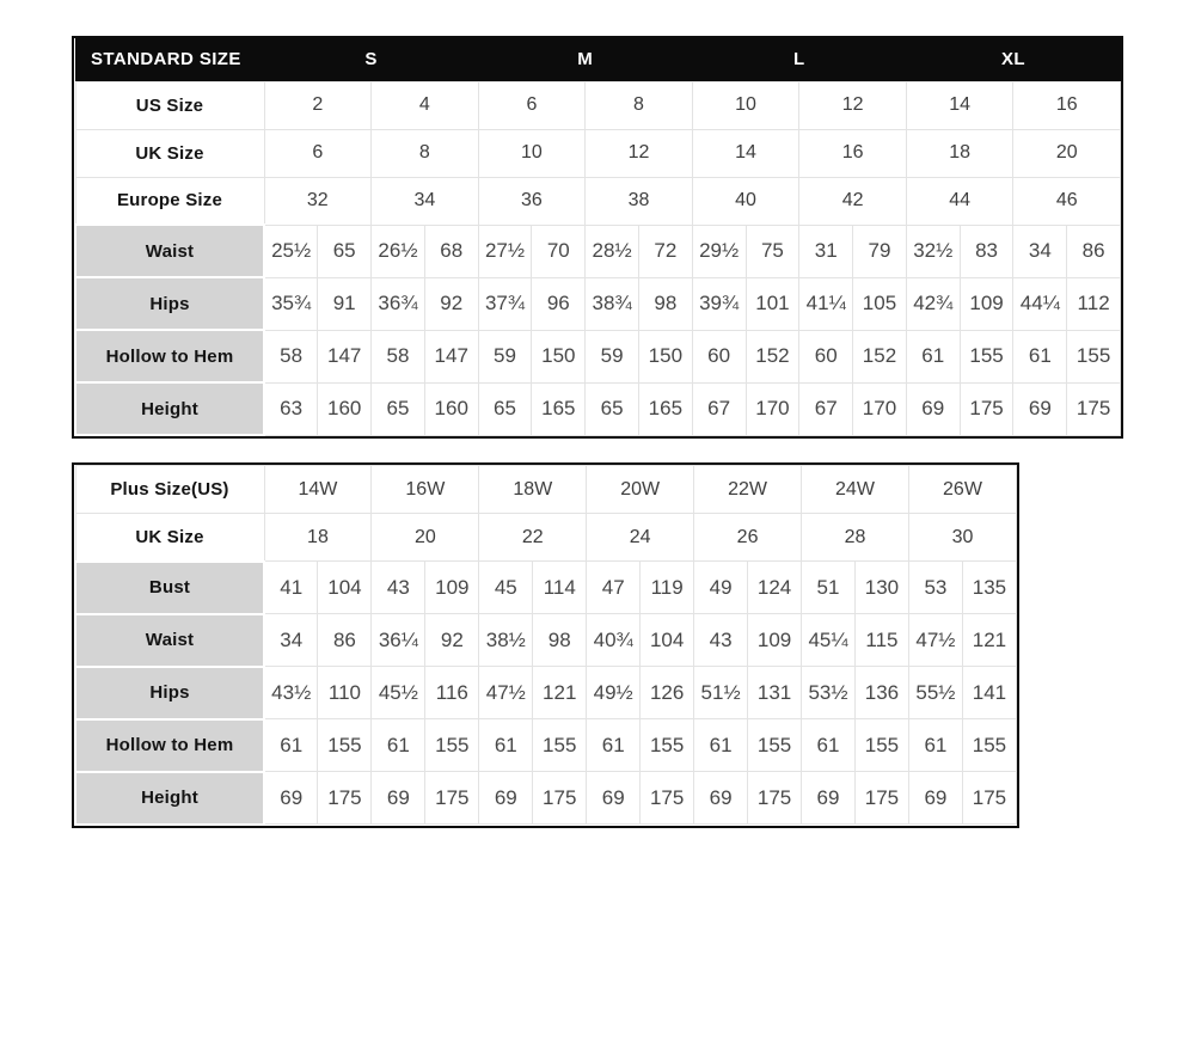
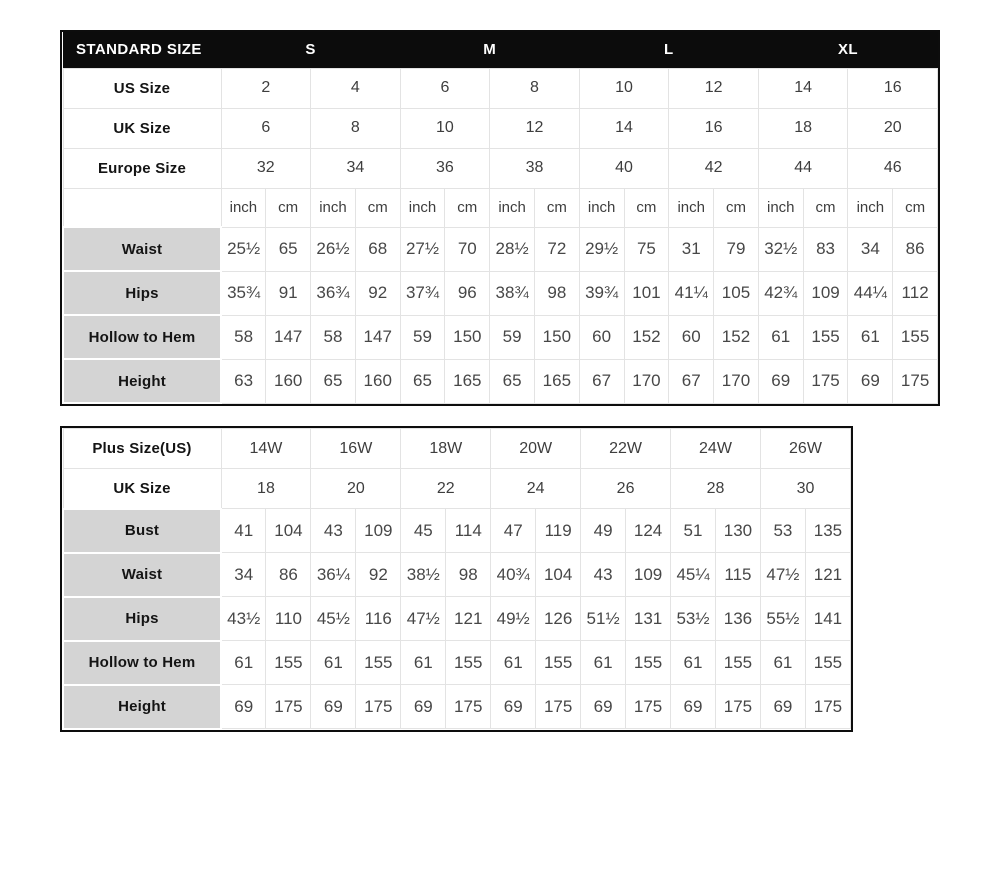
  STANDARD SIZE	S	M	L	XL
  US Size	2	4	6	8	10	12	14	16
  UK Size	6	8	10	12	14	16	18	20
  Europe Size	32	34	36	38	40	42	44	46
+ 	inch	cm	inch	cm	inch	cm	inch	cm	inch	cm	inch	cm	inch	cm	inch	cm
  Waist	25½	65	26½	68	27½	70	28½	72	29½	75	31	79	32½	83	34	86
  Hips	35¾	91	36¾	92	37¾	96	38¾	98	39¾	101	41¼	105	42¾	109	44¼	112
  Hollow to Hem	58	147	58	147	59	150	59	150	60	152	60	152	61	155	61	155
  Height	63	160	65	160	65	165	65	165	67	170	67	170	69	175	69	175
  Plus Size(US)	14W	16W	18W	20W	22W	24W	26W
  UK Size	18	20	22	24	26	28	30
  Bust	41	104	43	109	45	114	47	119	49	124	51	130	53	135
  Waist	34	86	36¼	92	38½	98	40¾	104	43	109	45¼	115	47½	121
  Hips	43½	110	45½	116	47½	121	49½	126	51½	131	53½	136	55½	141
  Hollow to Hem	61	155	61	155	61	155	61	155	61	155	61	155	61	155
  Height	69	175	69	175	69	175	69	175	69	175	69	175	69	175
